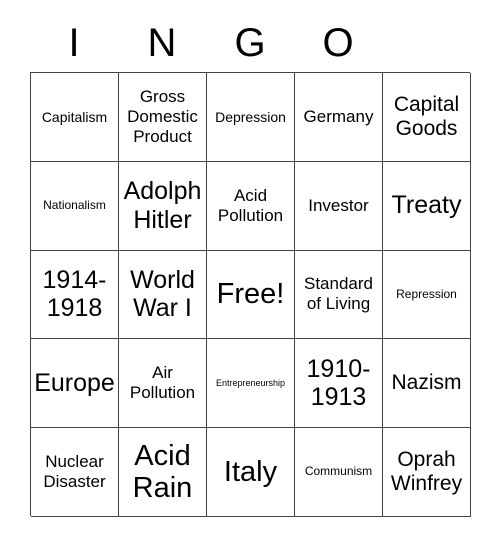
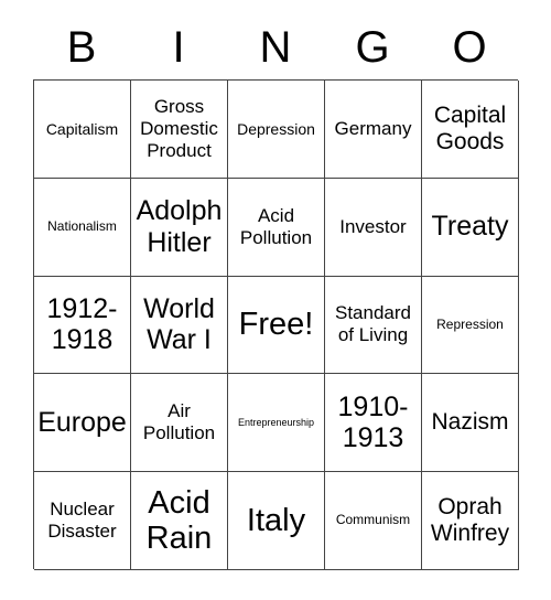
+ B
  I
  N
  G
  O
  Capitalism
  Gross Domestic Product
  Depression
  Germany
  Capital Goods
  Nationalism
  Adolph Hitler
  Acid Pollution
  Investor
  Treaty
- 1914-1918
+ 1912-1918
  World War I
  Free!
  Standard of Living
  Repression
  Europe
  Air Pollution
  Entrepreneurship
  1910-1913
  Nazism
  Nuclear Disaster
  Acid Rain
  Italy
  Communism
  Oprah Winfrey
